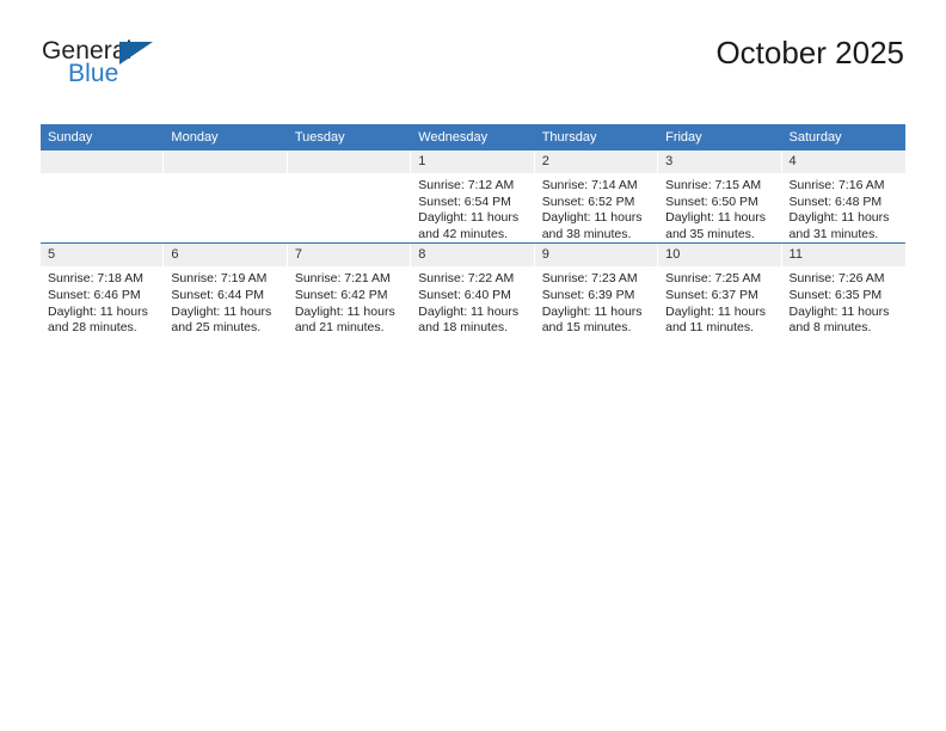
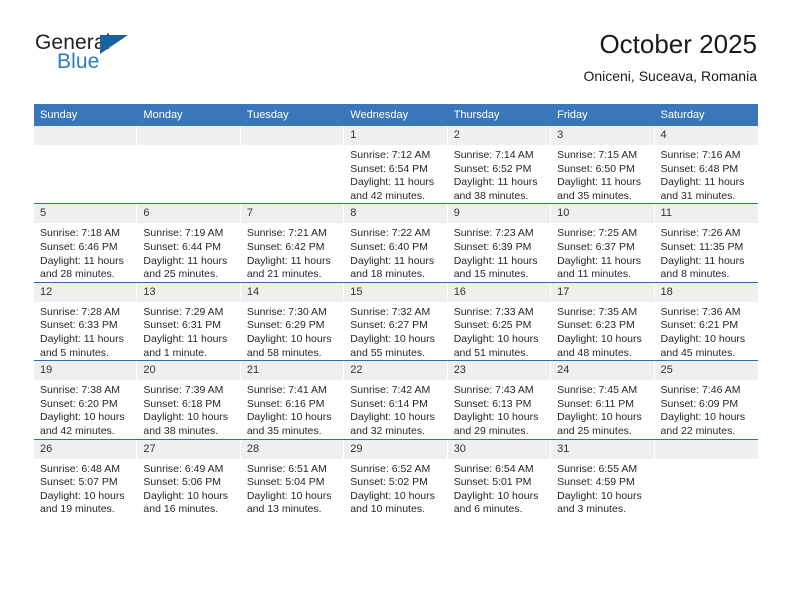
  General
  Blue
  October 2025
+ Oniceni, Suceava, Romania
  Sunday	Monday	Tuesday	Wednesday	Thursday	Friday	Saturday
  			1Sunrise: 7:12 AMSunset: 6:54 PMDaylight: 11 hoursand 42 minutes.	2Sunrise: 7:14 AMSunset: 6:52 PMDaylight: 11 hoursand 38 minutes.	3Sunrise: 7:15 AMSunset: 6:50 PMDaylight: 11 hoursand 35 minutes.	4Sunrise: 7:16 AMSunset: 6:48 PMDaylight: 11 hoursand 31 minutes.
- 5Sunrise: 7:18 AMSunset: 6:46 PMDaylight: 11 hoursand 28 minutes.	6Sunrise: 7:19 AMSunset: 6:44 PMDaylight: 11 hoursand 25 minutes.	7Sunrise: 7:21 AMSunset: 6:42 PMDaylight: 11 hoursand 21 minutes.	8Sunrise: 7:22 AMSunset: 6:40 PMDaylight: 11 hoursand 18 minutes.	9Sunrise: 7:23 AMSunset: 6:39 PMDaylight: 11 hoursand 15 minutes.	10Sunrise: 7:25 AMSunset: 6:37 PMDaylight: 11 hoursand 11 minutes.	11Sunrise: 7:26 AMSunset: 6:35 PMDaylight: 11 hoursand 8 minutes.
+ 5Sunrise: 7:18 AMSunset: 6:46 PMDaylight: 11 hoursand 28 minutes.	6Sunrise: 7:19 AMSunset: 6:44 PMDaylight: 11 hoursand 25 minutes.	7Sunrise: 7:21 AMSunset: 6:42 PMDaylight: 11 hoursand 21 minutes.	8Sunrise: 7:22 AMSunset: 6:40 PMDaylight: 11 hoursand 18 minutes.	9Sunrise: 7:23 AMSunset: 6:39 PMDaylight: 11 hoursand 15 minutes.	10Sunrise: 7:25 AMSunset: 6:37 PMDaylight: 11 hoursand 11 minutes.	11Sunrise: 7:26 AMSunset: 11:35 PMDaylight: 11 hoursand 8 minutes.
+ 12Sunrise: 7:28 AMSunset: 6:33 PMDaylight: 11 hoursand 5 minutes.	13Sunrise: 7:29 AMSunset: 6:31 PMDaylight: 11 hoursand 1 minute.	14Sunrise: 7:30 AMSunset: 6:29 PMDaylight: 10 hoursand 58 minutes.	15Sunrise: 7:32 AMSunset: 6:27 PMDaylight: 10 hoursand 55 minutes.	16Sunrise: 7:33 AMSunset: 6:25 PMDaylight: 10 hoursand 51 minutes.	17Sunrise: 7:35 AMSunset: 6:23 PMDaylight: 10 hoursand 48 minutes.	18Sunrise: 7:36 AMSunset: 6:21 PMDaylight: 10 hoursand 45 minutes.
+ 19Sunrise: 7:38 AMSunset: 6:20 PMDaylight: 10 hoursand 42 minutes.	20Sunrise: 7:39 AMSunset: 6:18 PMDaylight: 10 hoursand 38 minutes.	21Sunrise: 7:41 AMSunset: 6:16 PMDaylight: 10 hoursand 35 minutes.	22Sunrise: 7:42 AMSunset: 6:14 PMDaylight: 10 hoursand 32 minutes.	23Sunrise: 7:43 AMSunset: 6:13 PMDaylight: 10 hoursand 29 minutes.	24Sunrise: 7:45 AMSunset: 6:11 PMDaylight: 10 hoursand 25 minutes.	25Sunrise: 7:46 AMSunset: 6:09 PMDaylight: 10 hoursand 22 minutes.
+ 26Sunrise: 6:48 AMSunset: 5:07 PMDaylight: 10 hoursand 19 minutes.	27Sunrise: 6:49 AMSunset: 5:06 PMDaylight: 10 hoursand 16 minutes.	28Sunrise: 6:51 AMSunset: 5:04 PMDaylight: 10 hoursand 13 minutes.	29Sunrise: 6:52 AMSunset: 5:02 PMDaylight: 10 hoursand 10 minutes.	30Sunrise: 6:54 AMSunset: 5:01 PMDaylight: 10 hoursand 6 minutes.	31Sunrise: 6:55 AMSunset: 4:59 PMDaylight: 10 hoursand 3 minutes.
